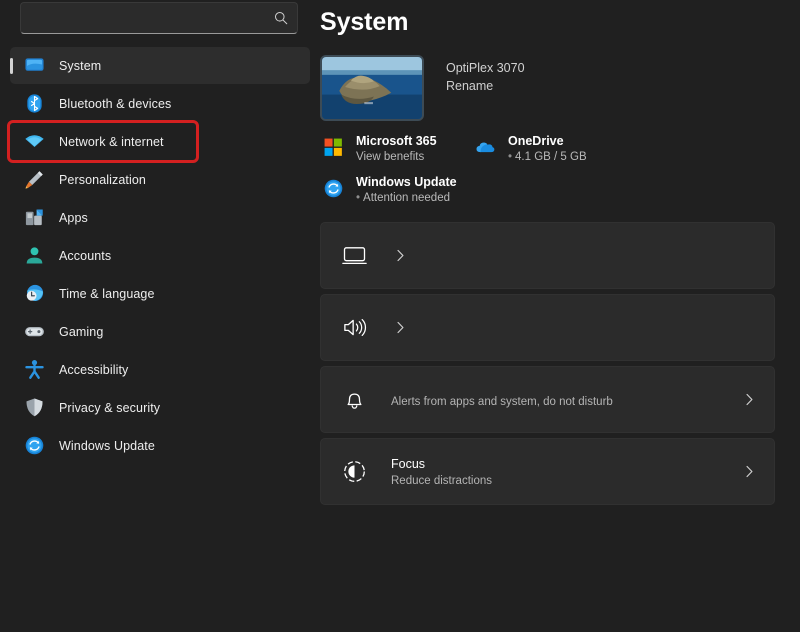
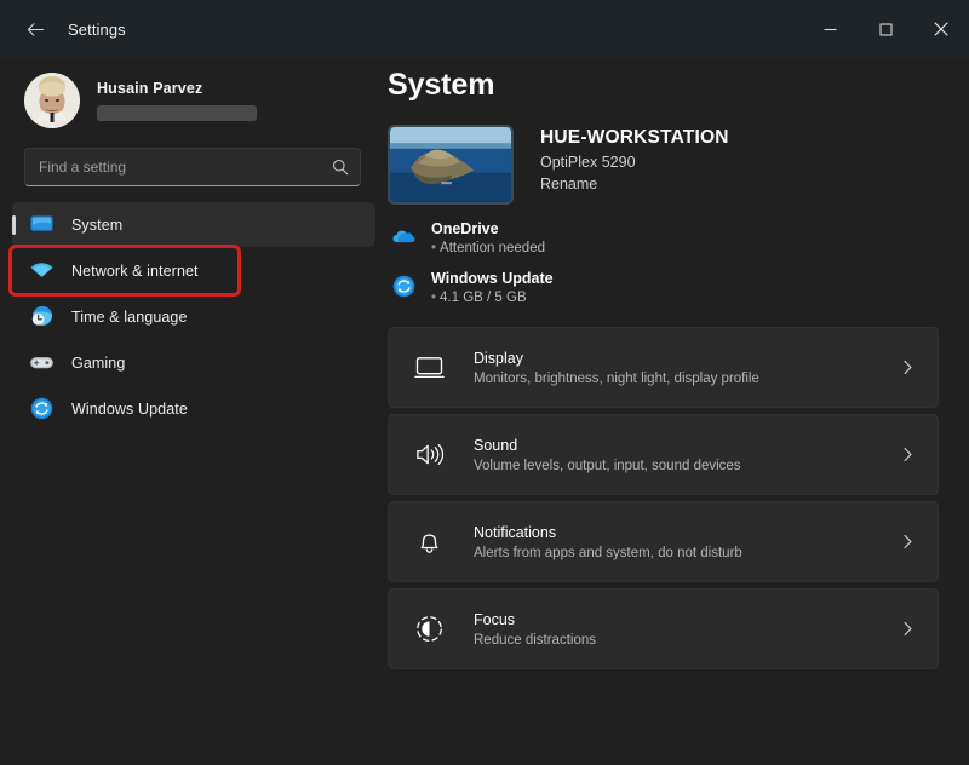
+ Settings
+ Husain Parvez
+ Find a setting
  System
- Bluetooth & devices
  Network & internet
- Personalization
- Apps
- Accounts
  Time & language
  Gaming
- Accessibility
- Privacy & security
  Windows Update
  System
+ HUE-WORKSTATION
- OptiPlex 3070
+ OptiPlex 5290
  Rename
- Microsoft 365
- View benefits
  OneDrive
- • 4.1 GB / 5 GB
+ • Attention needed
  Windows Update
- • Attention needed
+ • 4.1 GB / 5 GB
+ Display
+ Monitors, brightness, night light, display profile
+ Sound
+ Volume levels, output, input, sound devices
+ Notifications
  Alerts from apps and system, do not disturb
  Focus
  Reduce distractions
